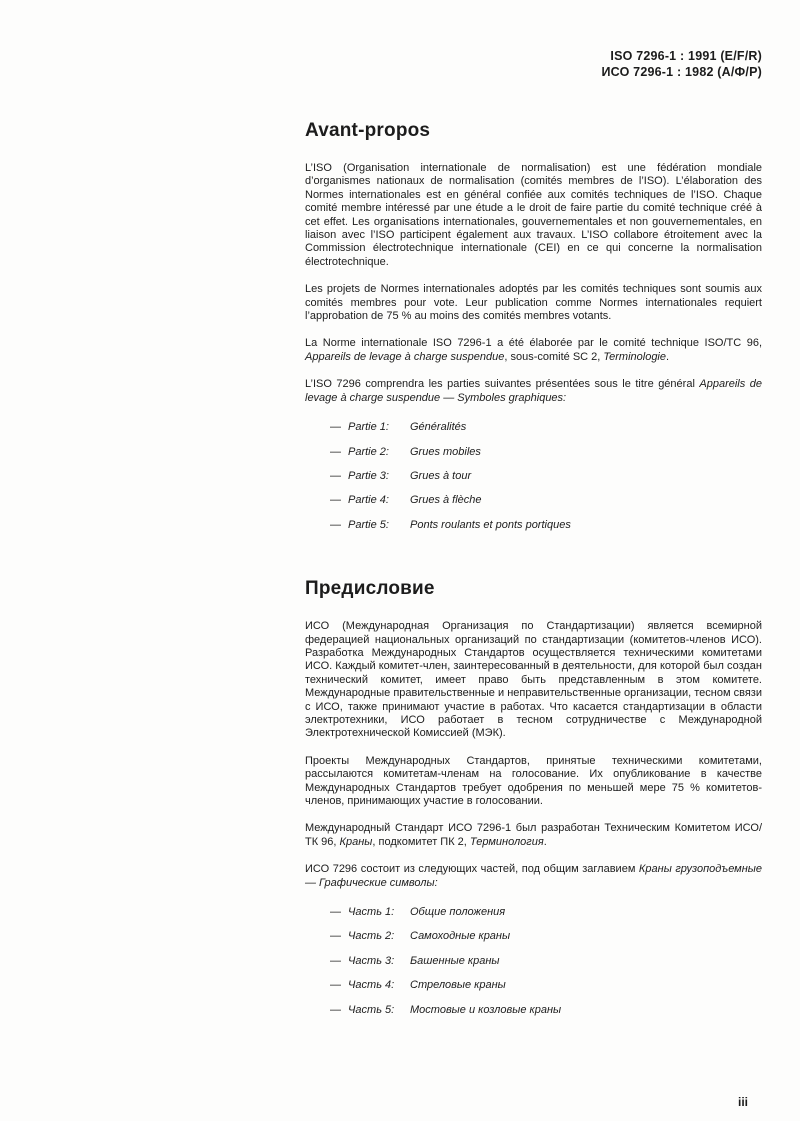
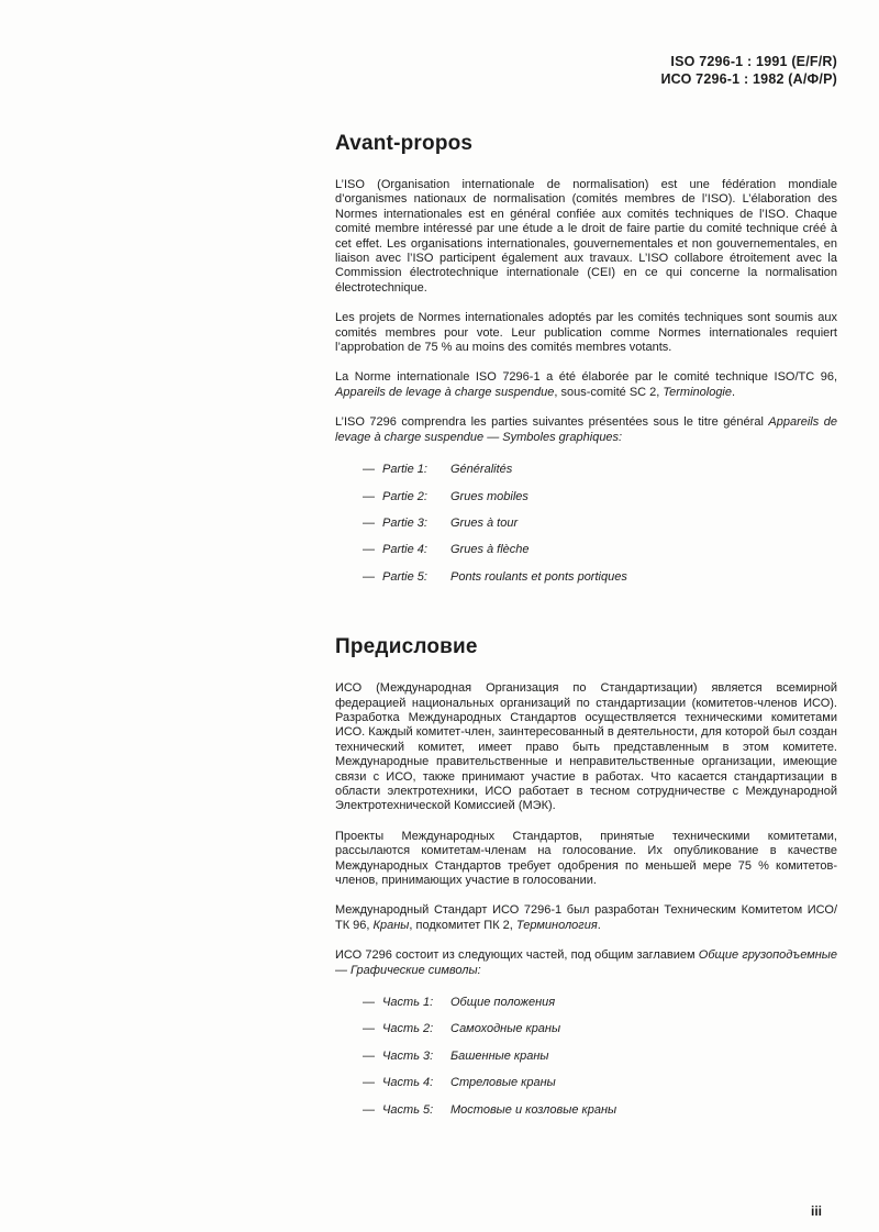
  ISO 7296-1 : 1991 (E/F/R)
  ИСО 7296-1 : 1982 (А/Ф/Р)
  Avant-propos
  L’ISO (Organisation internationale de normalisation) est une fédération mondiale d’organismes nationaux de normalisation (comités membres de l’ISO). L’élaboration des Normes internationales est en général confiée aux comités techniques de l’ISO. Chaque comité membre intéressé par une étude a le droit de faire partie du comité technique créé à cet effet. Les organisations internationales, gouvernementales et non gouvernementales, en liaison avec l’ISO participent également aux travaux. L’ISO collabore étroitement avec la Commission électrotechnique internationale (CEI) en ce qui concerne la normalisation électrotechnique.
  Les projets de Normes internationales adoptés par les comités techniques sont soumis aux comités membres pour vote. Leur publication comme Normes internationales requiert l’approbation de 75 % au moins des comités membres votants.
  La Norme internationale ISO 7296-1 a été élaborée par le comité technique ISO/TC 96, Appareils de levage à charge suspendue, sous-comité SC 2, Terminologie.
  L’ISO 7296 comprendra les parties suivantes présentées sous le titre général Appareils de levage à charge suspendue — Symboles graphiques:
  —
  Partie 1:
  Généralités
  —
  Partie 2:
  Grues mobiles
  —
  Partie 3:
  Grues à tour
  —
  Partie 4:
  Grues à flèche
  —
  Partie 5:
  Ponts roulants et ponts portiques
  Предисловие
- ИСО (Международная Организация по Стандартизации) является всемирной федерацией национальных организаций по стандартизации (комитетов-членов ИСО). Разработка Международных Стандартов осуществляется техническими комитетами ИСО. Каждый комитет-член, заинтересованный в деятельности, для которой был создан технический комитет, имеет право быть представленным в этом комитете. Международные правительственные и неправительственные организации, тесном связи с ИСО, также принимают участие в работах. Что касается стандартизации в области электротехники, ИСО работает в тесном сотрудничестве с Международной Электротехнической Комиссией (МЭК).
+ ИСО (Международная Организация по Стандартизации) является всемирной федерацией национальных организаций по стандартизации (комитетов-членов ИСО). Разработка Международных Стандартов осуществляется техническими комитетами ИСО. Каждый комитет-член, заинтересованный в деятельности, для которой был создан технический комитет, имеет право быть представленным в этом комитете. Международные правительственные и неправительственные организации, имеющие связи с ИСО, также принимают участие в работах. Что касается стандартизации в области электротехники, ИСО работает в тесном сотрудничестве с Международной Электротехнической Комиссией (МЭК).
  Проекты Международных Стандартов, принятые техническими комитетами, рассылаются комитетам-членам на голосование. Их опубликование в качестве Международных Стандартов требует одобрения по меньшей мере 75 % комитетов-членов, принимающих участие в голосовании.
  Международный Стандарт ИСО 7296-1 был разработан Техническим Комитетом ИСО/ТК 96, Краны, подкомитет ПК 2, Терминология.
- ИСО 7296 состоит из следующих частей, под общим заглавием Краны грузоподъемные — Графические символы:
+ ИСО 7296 состоит из следующих частей, под общим заглавием Общие грузоподъемные — Графические символы:
  —
  Часть 1:
  Общие положения
  —
  Часть 2:
  Самоходные краны
  —
  Часть 3:
  Башенные краны
  —
  Часть 4:
  Стреловые краны
  —
  Часть 5:
  Мостовые и козловые краны
  iii
